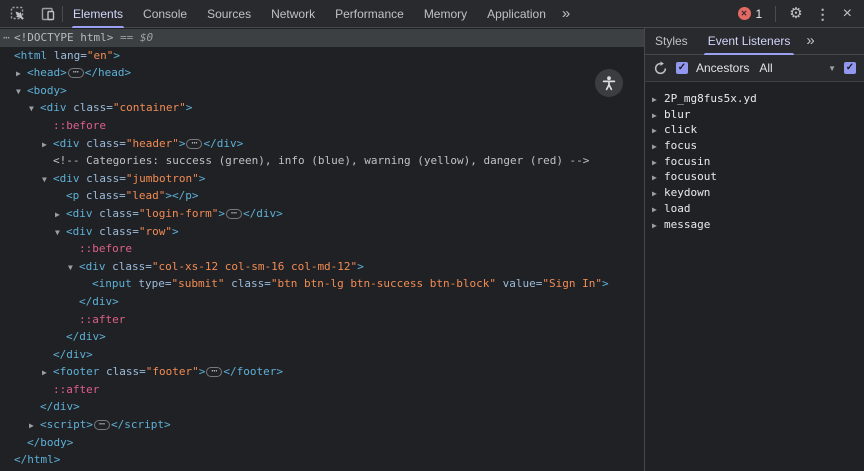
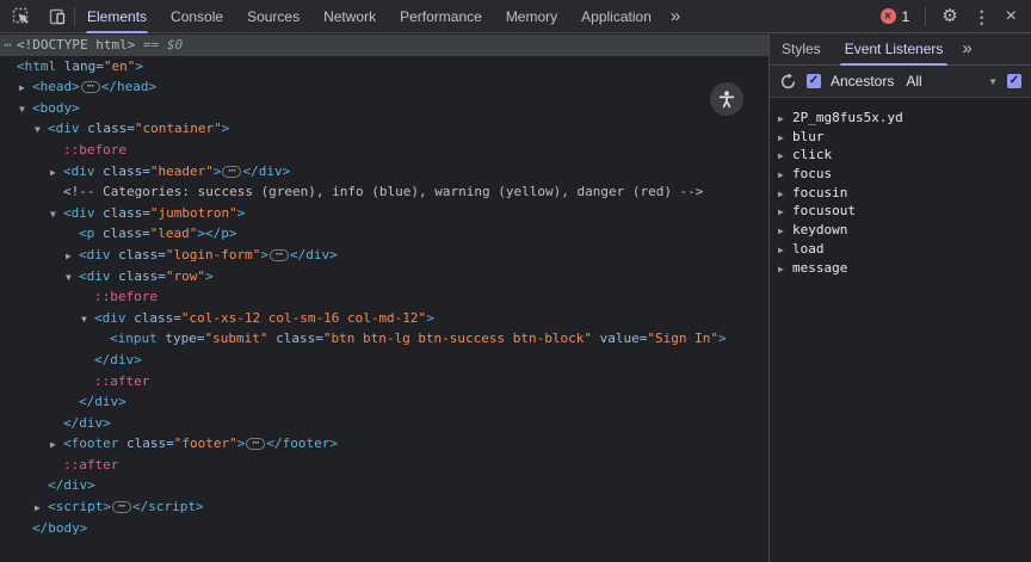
  Elements
  Console
  Sources
  Network
  Performance
  Memory
  Application
  »
  ✕
  1
  ⚙
  ⋮
  ×
  ⋯
  <!DOCTYPE html> == $0
  <html lang="en">
  ▶ <head> ⋯ </head>
  ▼ <body>
  ▼ <div class="container">
  ::before
  ▶ <div class="header"> ⋯ </div>
  <!-- Categories: success (green), info (blue), warning (yellow), danger (red) -->
  ▼ <div class="jumbotron">
  <p class="lead"></p>
  ▶ <div class="login-form"> ⋯ </div>
  ▼ <div class="row">
  ::before
  ▼ <div class="col-xs-12 col-sm-16 col-md-12">
  <input type="submit" class="btn btn-lg btn-success btn-block" value="Sign In">
  </div>
  ::after
  </div>
  </div>
  ▶ <footer class="footer"> ⋯ </footer>
  ::after
  </div>
  ▶ <script> ⋯ </script>
  </body>
- </html>
  Styles
  Event Listeners
  »
  ✓
  Ancestors
  All
  ▼
  ✓
  ▶ 2P_mg8fus5x.yd
  ▶ blur
  ▶ click
  ▶ focus
  ▶ focusin
  ▶ focusout
  ▶ keydown
  ▶ load
  ▶ message
